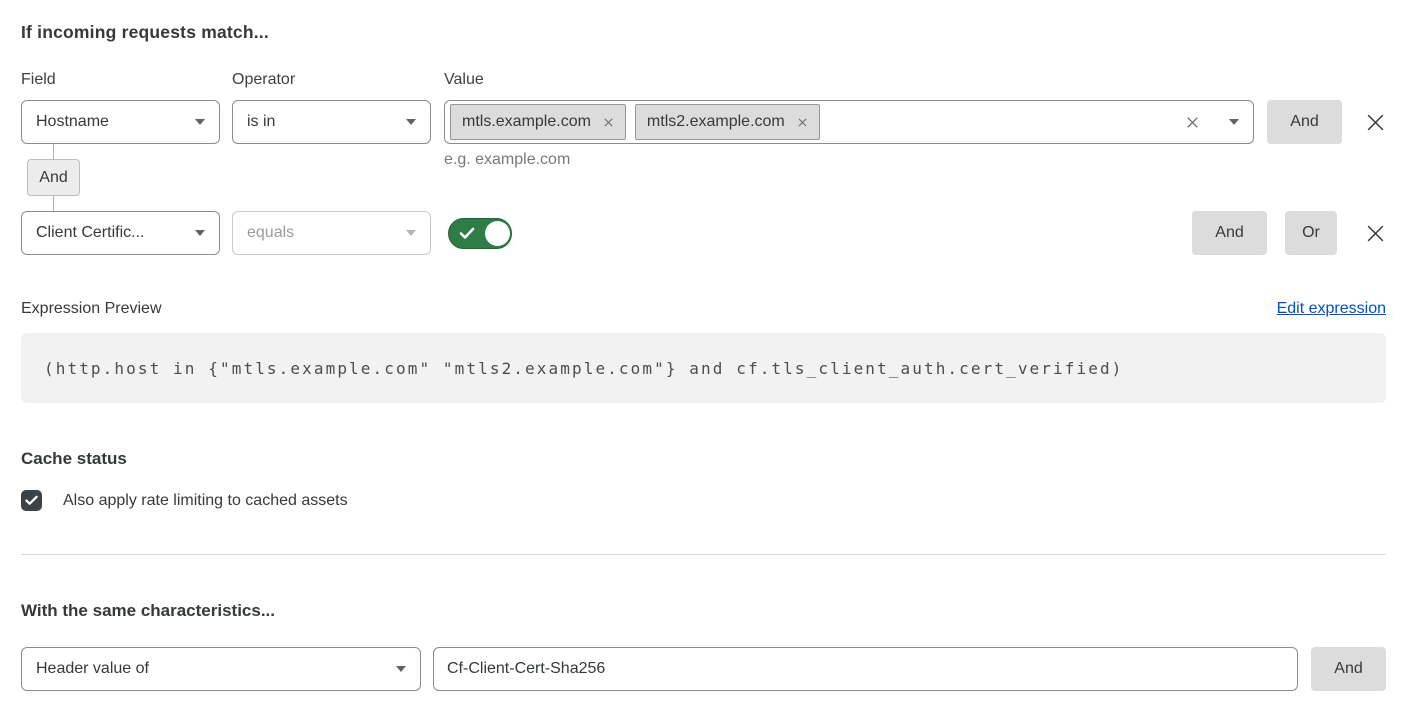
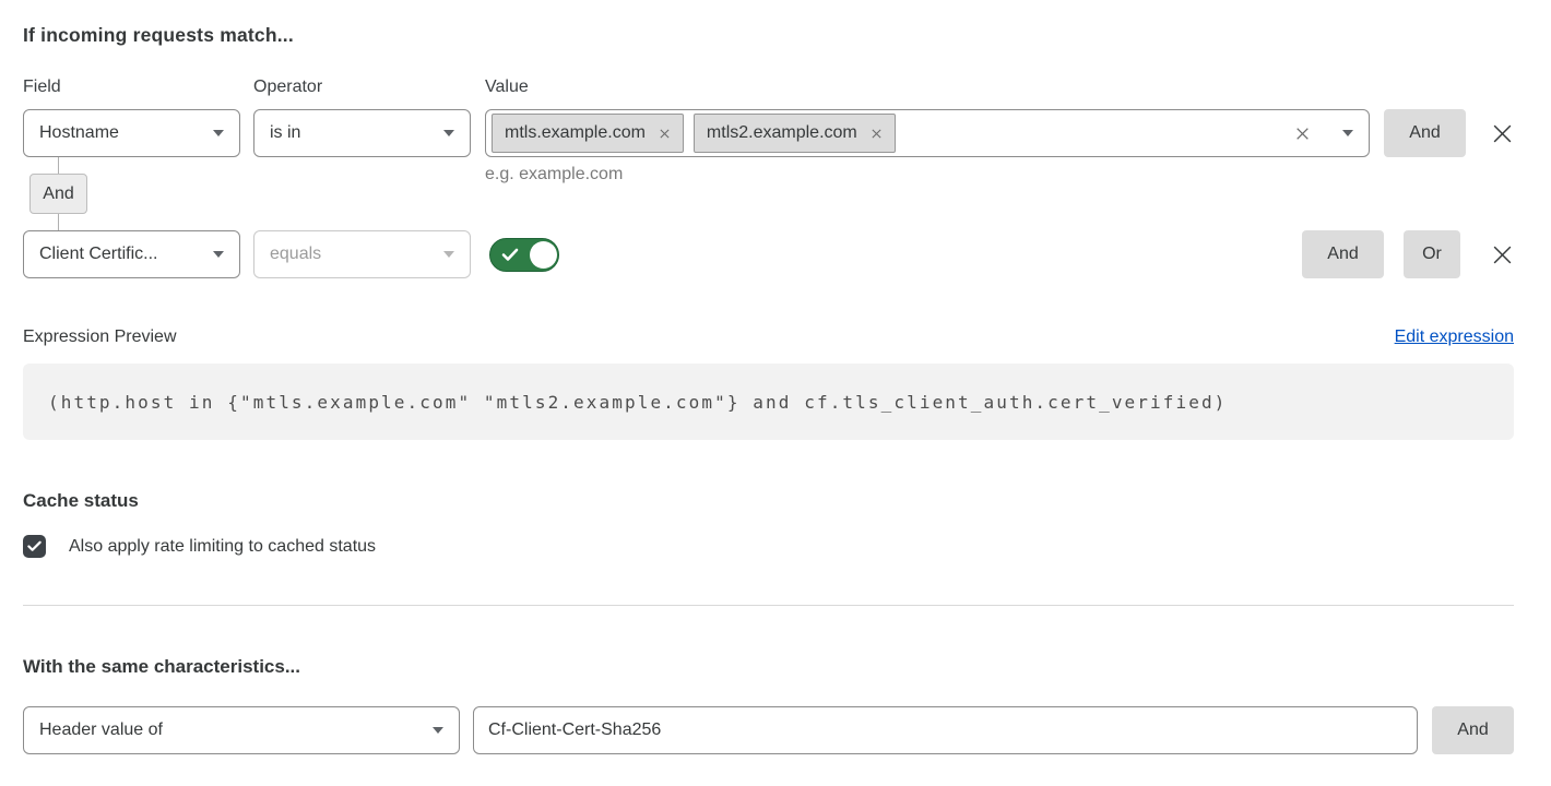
  If incoming requests match...
  Field
  Operator
  Value
  Hostname
  is in
  mtls.example.com
  mtls2.example.com
  e.g. example.com
  And
  And
  Client Certific...
  equals
  And
  Or
  Expression Preview
  Edit expression
  (http.host in {"mtls.example.com" "mtls2.example.com"} and cf.tls_client_auth.cert_verified)
  Cache status
- Also apply rate limiting to cached assets
+ Also apply rate limiting to cached status
  With the same characteristics...
  Header value of
  Cf-Client-Cert-Sha256
  And
